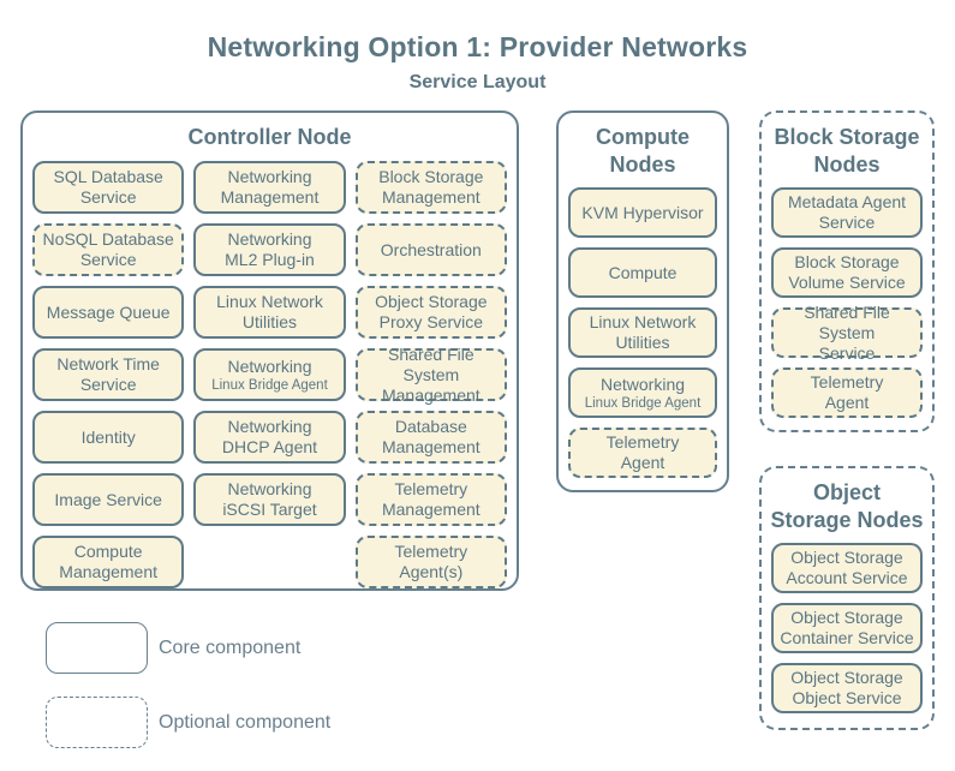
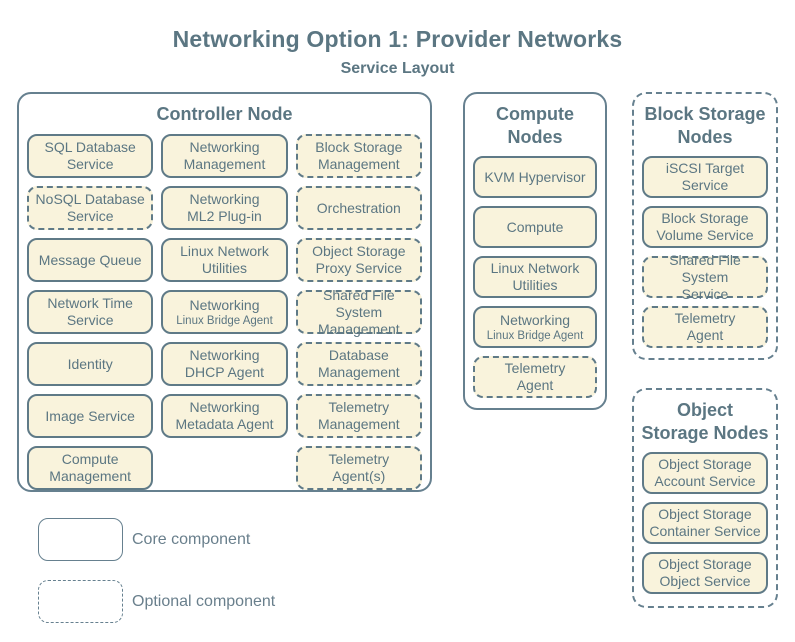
  Networking Option 1: Provider Networks
  Service Layout
  Controller Node
  SQL Database
  Service
  Networking
  Management
  Block Storage
  Management
  NoSQL Database
  Service
  Networking
  ML2 Plug-in
  Orchestration
  Message Queue
  Linux Network
  Utilities
  Object Storage
  Proxy Service
  Network Time
  Service
  Networking
  Linux Bridge Agent
  Shared File System
  Management
  Identity
  Networking
  DHCP Agent
  Database
  Management
  Image Service
  Networking
- iSCSI Target
+ Metadata Agent
  Telemetry
  Management
  Compute
  Management
  Telemetry
  Agent(s)
  Compute
  Nodes
  KVM Hypervisor
  Compute
  Linux Network
  Utilities
  Networking
  Linux Bridge Agent
  Telemetry
  Agent
  Block Storage
  Nodes
- Metadata Agent
+ iSCSI Target
  Service
  Block Storage
  Volume Service
  Shared File System
  Service
  Telemetry
  Agent
  Object
  Storage Nodes
  Object Storage
  Account Service
  Object Storage
  Container Service
  Object Storage
  Object Service
  Core component
  Optional component
